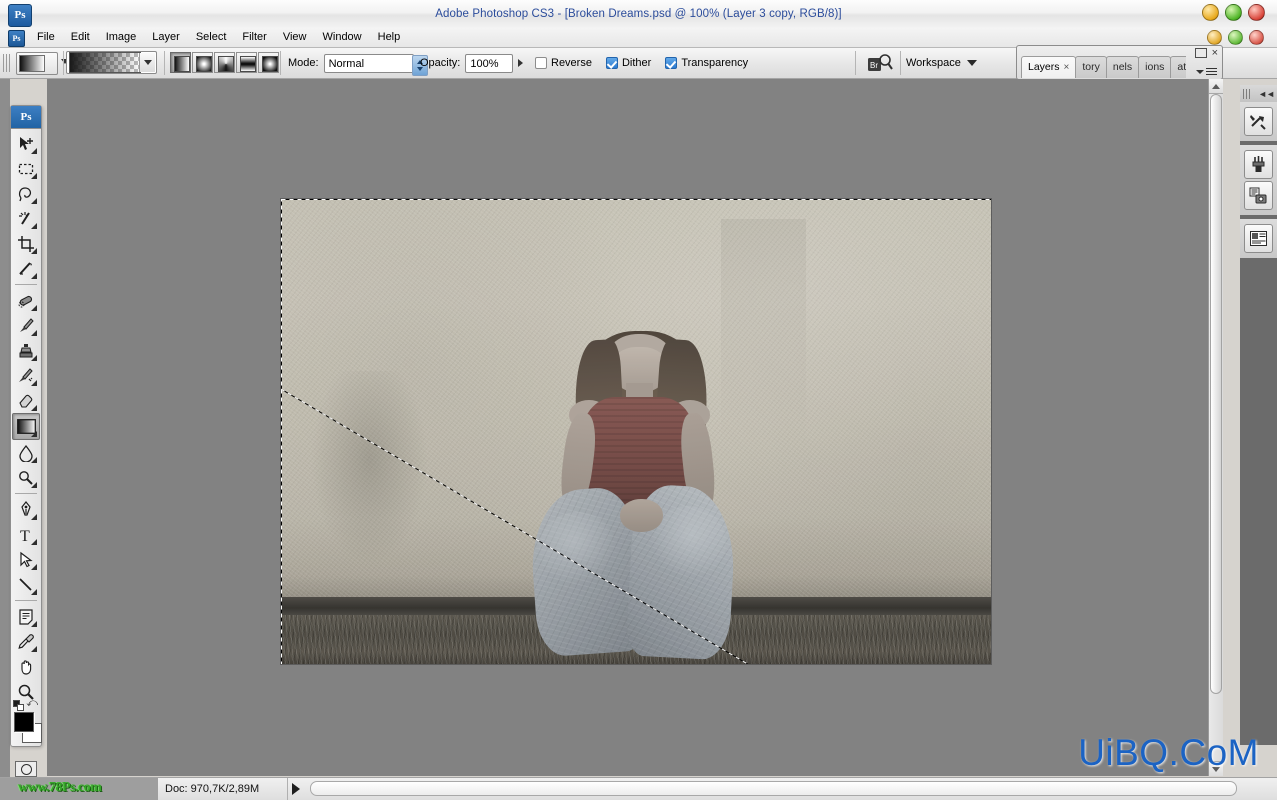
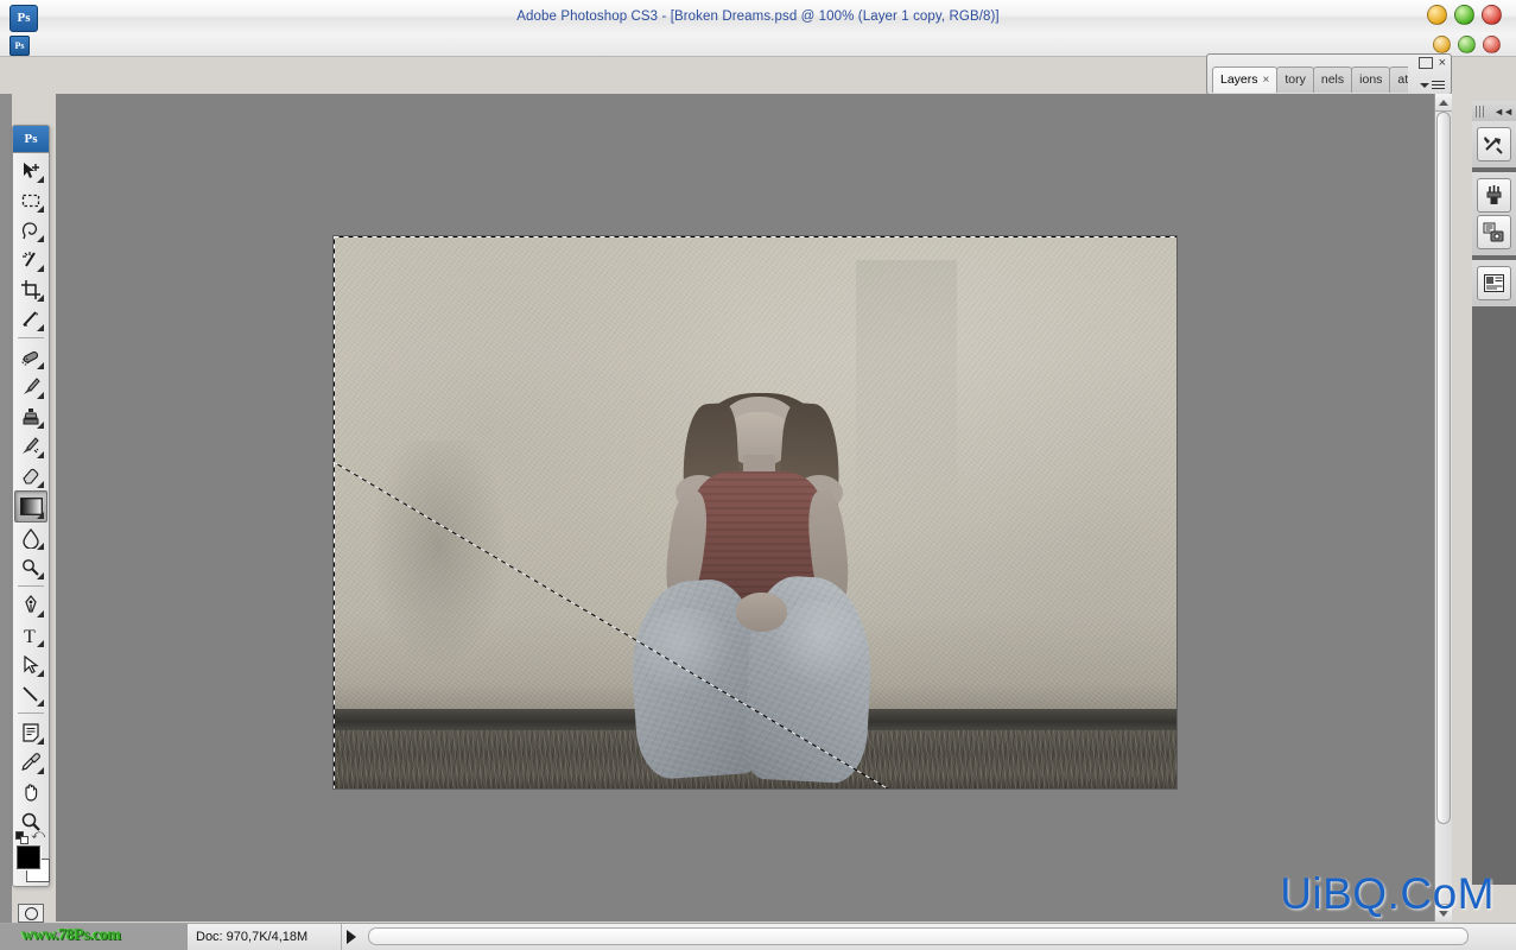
  Ps
- Adobe Photoshop CS3 - [Broken Dreams.psd @ 100% (Layer 3 copy, RGB/8)]
+ Adobe Photoshop CS3 - [Broken Dreams.psd @ 100% (Layer 1 copy, RGB/8)]
  Ps
- File
- Edit
- Image
- Layer
- Select
- Filter
- View
- Window
- Help
- Mode:
- Normal
- Opacity:
- 100%
- Reverse
- Dither
- Transparency
- Br
- Workspace
  ×
  Layers ×
  tory
  nels
  ions
  Ps
  T
  ⤺
  ◄◄
  UiBQ.CoM
  www.78Ps.com
- Doc: 970,7K/2,89M
+ Doc: 970,7K/4,18M
